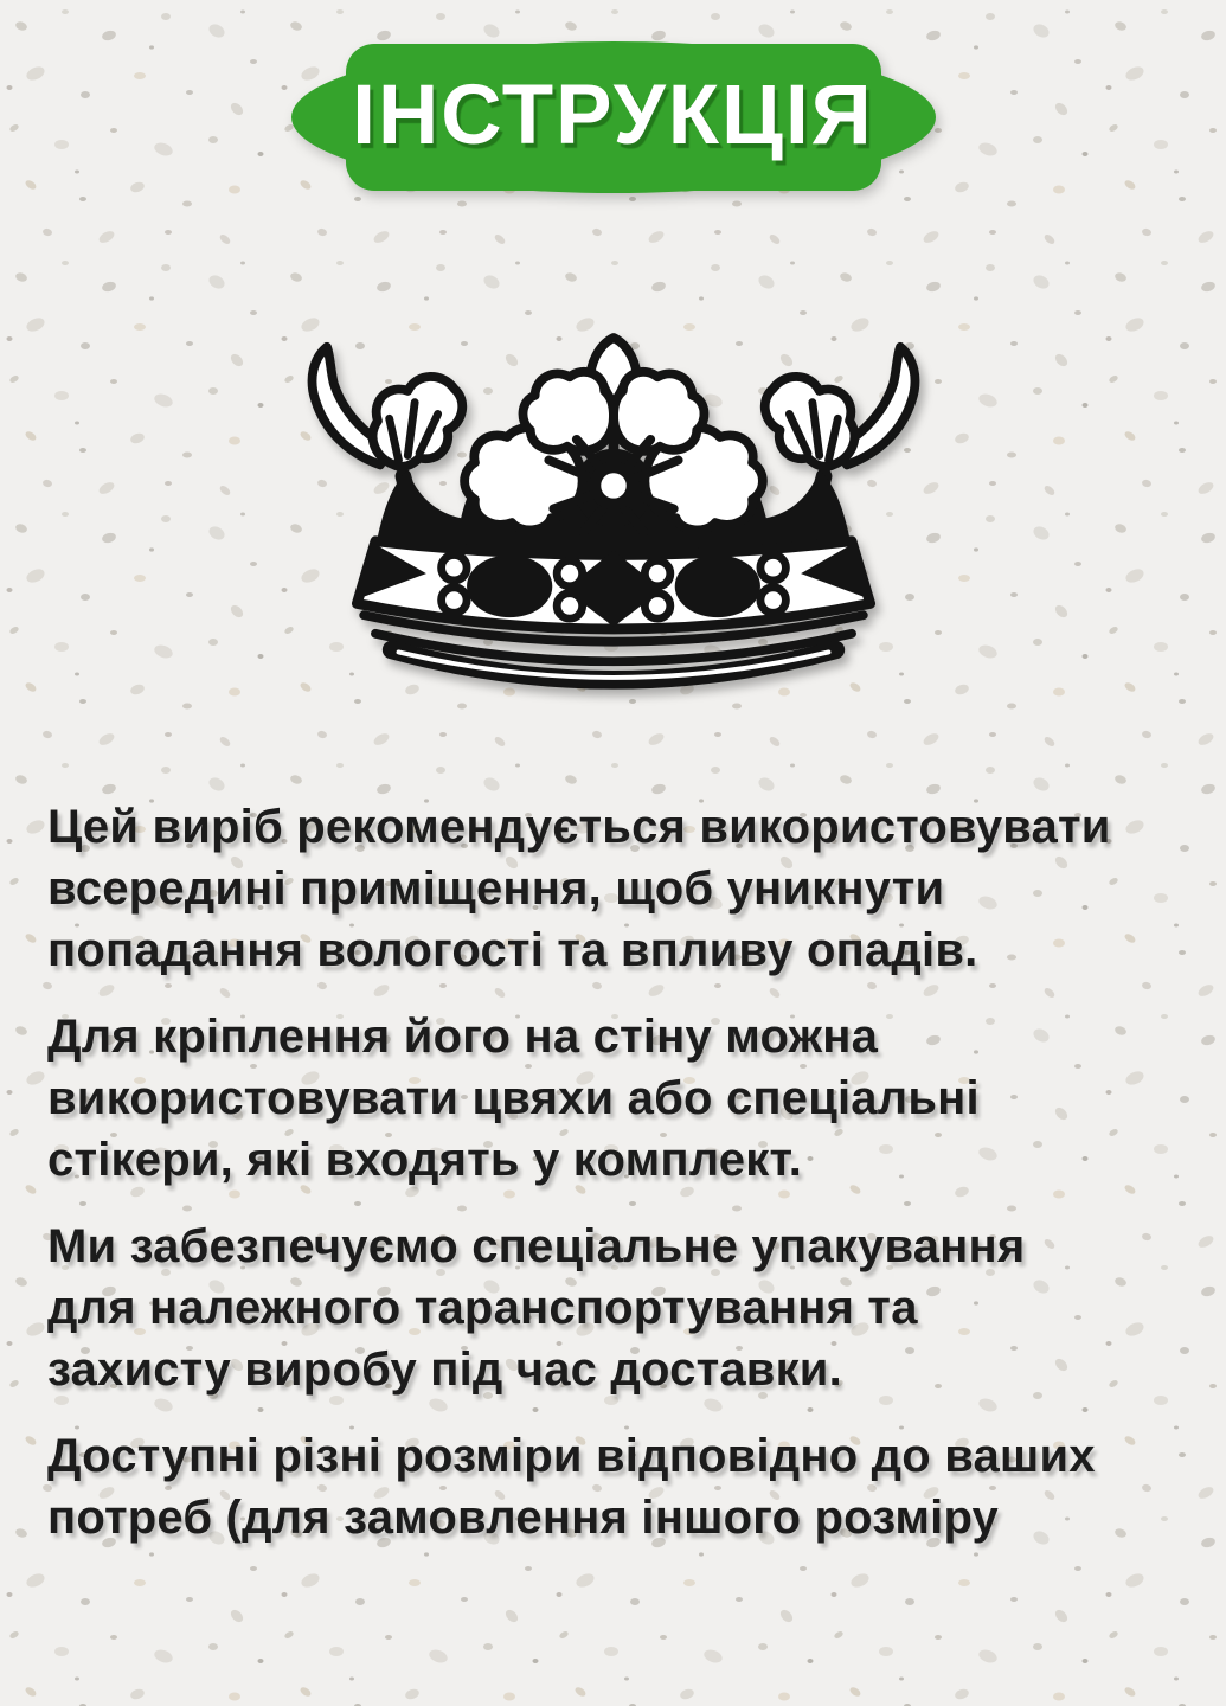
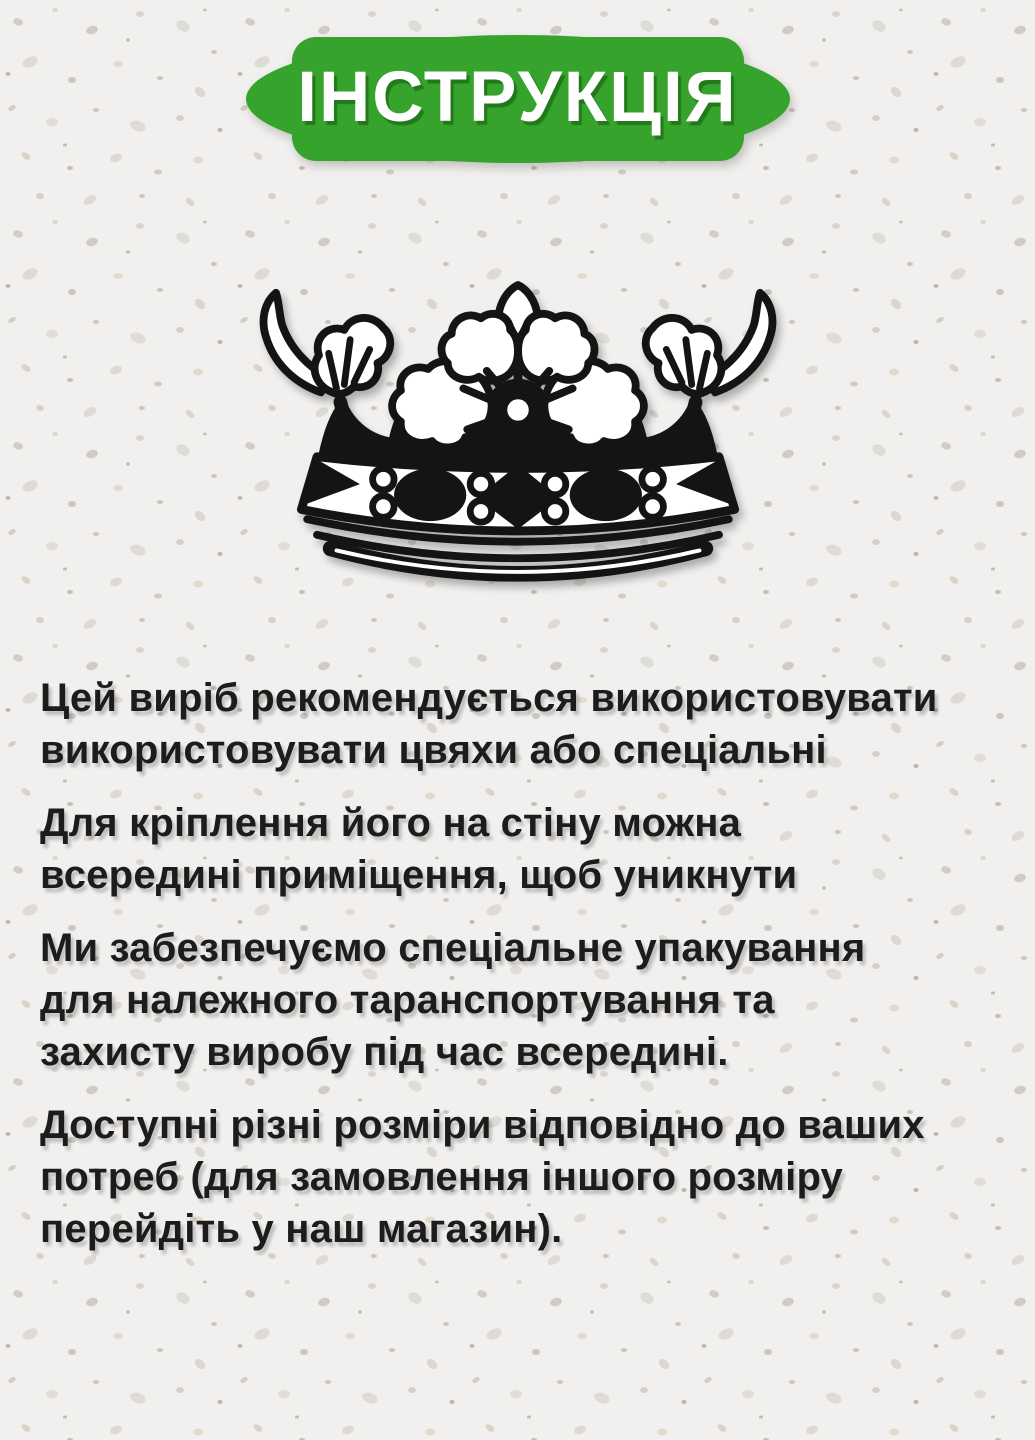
  ІНСТРУКЦІЯ
  Цей виріб рекомендується використовувати
- всередині приміщення, щоб уникнути
+ використовувати цвяхи або спеціальні
- попадання вологості та впливу опадів.
  Для кріплення його на стіну можна
- використовувати цвяхи або спеціальні
+ всередині приміщення, щоб уникнути
- стікери, які входять у комплект.
  Ми забезпечуємо спеціальне упакування
  для належного таранспортування та
- захисту виробу під час доставки.
+ захисту виробу під час всередині.
  Доступні різні розміри відповідно до ваших
  потреб (для замовлення іншого розміру
+ перейдіть у наш магазин).
